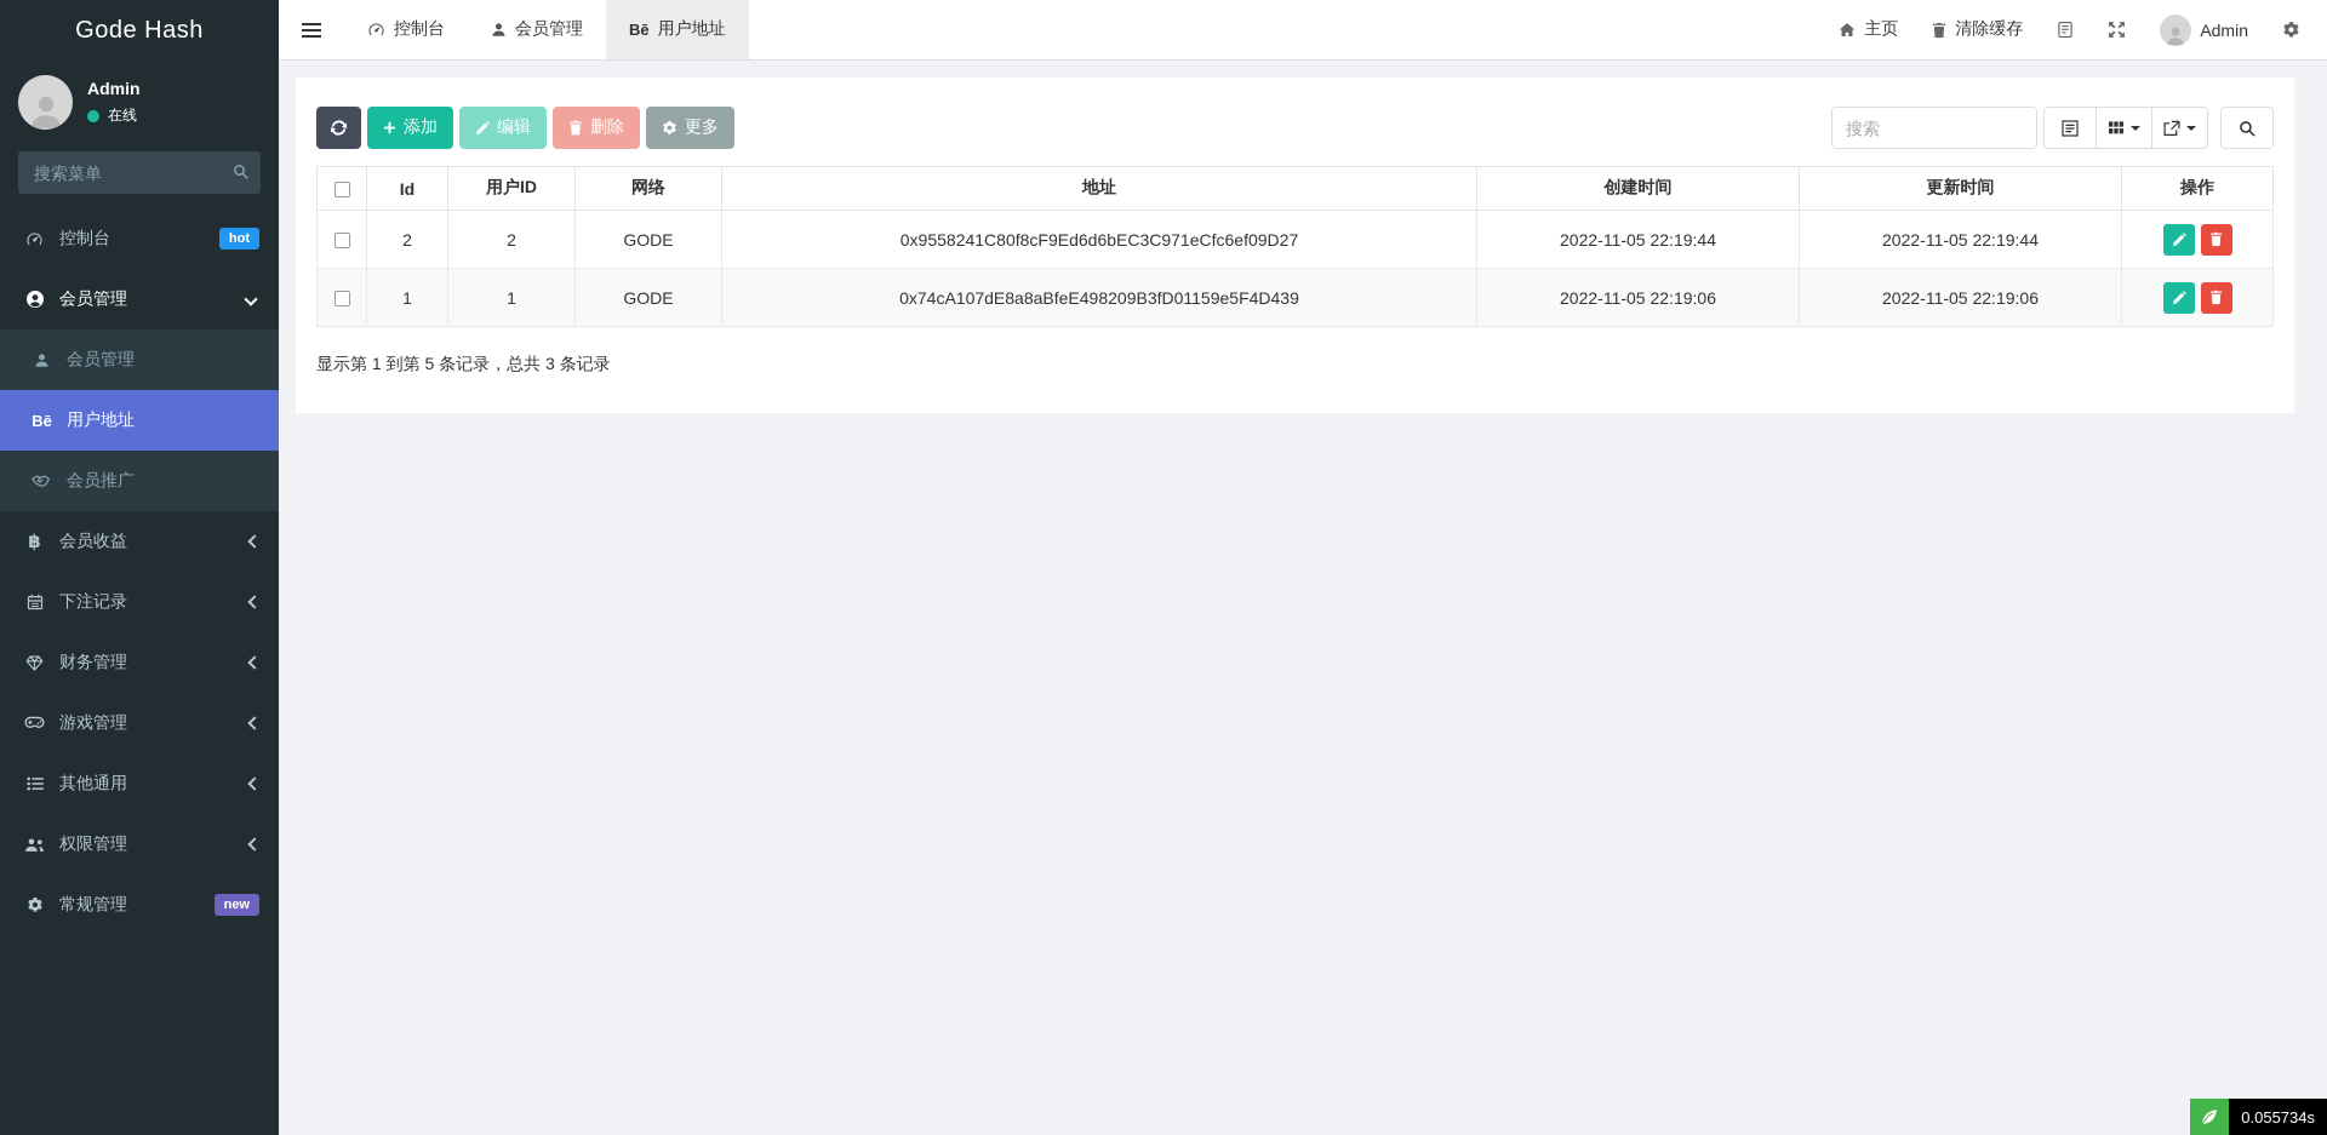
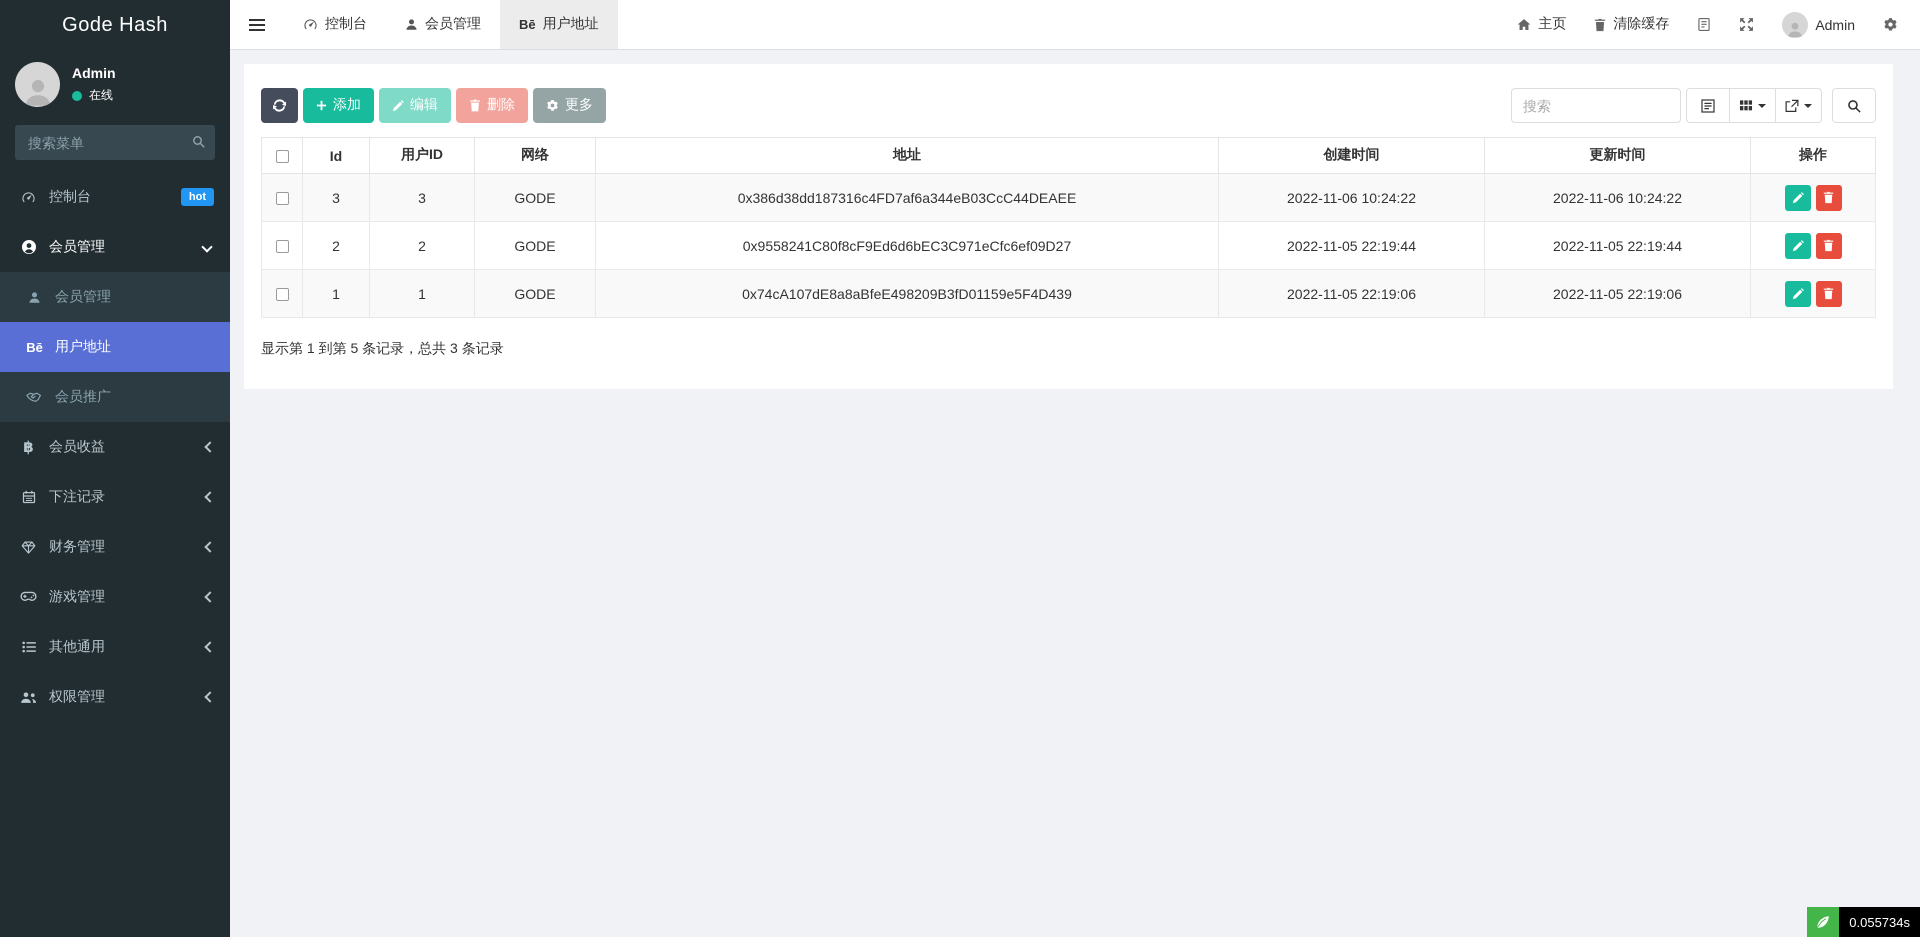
  Gode Hash
  Admin
  在线
  搜索菜单
  控制台
  hot
  会员管理
  会员管理
  Bē
  用户地址
  会员推广
  ฿
  会员收益
  下注记录
  财务管理
  游戏管理
  其他通用
  权限管理
- 常规管理
- new
  控制台
  会员管理
  Bē
  用户地址
  主页
  清除缓存
  Admin
  添加
  编辑
  删除
  更多
  搜索
  	Id	用户ID	网络	地址	创建时间	更新时间	操作
+ 	3	3	GODE	0x386d38dd187316c4FD7af6a344eB03CcC44DEAEE	2022-11-06 10:24:22	2022-11-06 10:24:22
  	2	2	GODE	0x9558241C80f8cF9Ed6d6bEC3C971eCfc6ef09D27	2022-11-05 22:19:44	2022-11-05 22:19:44
  	1	1	GODE	0x74cA107dE8a8aBfeE498209B3fD01159e5F4D439	2022-11-05 22:19:06	2022-11-05 22:19:06
  显示第 1 到第 5 条记录，总共 3 条记录
  0.055734s
